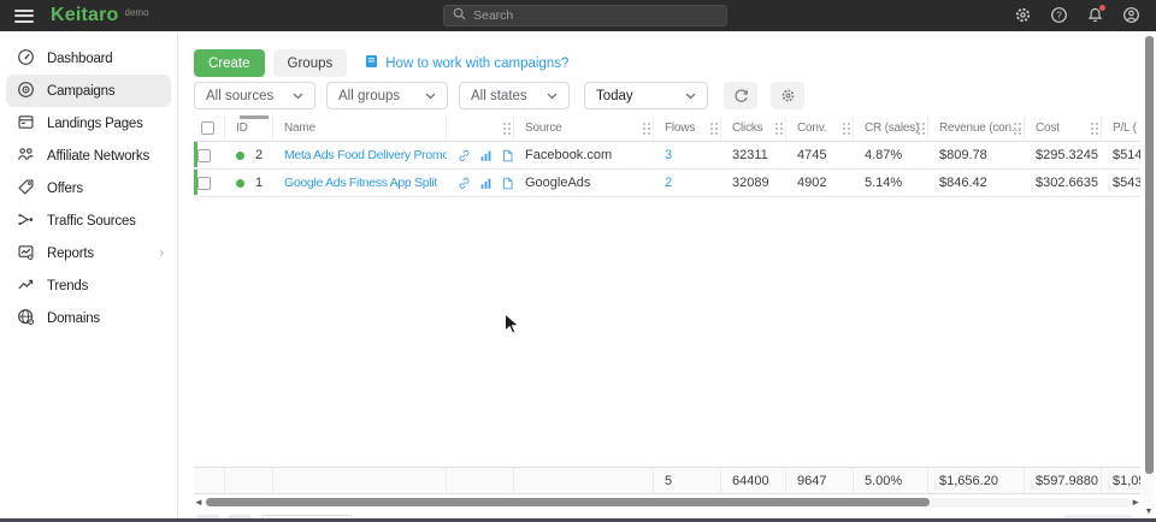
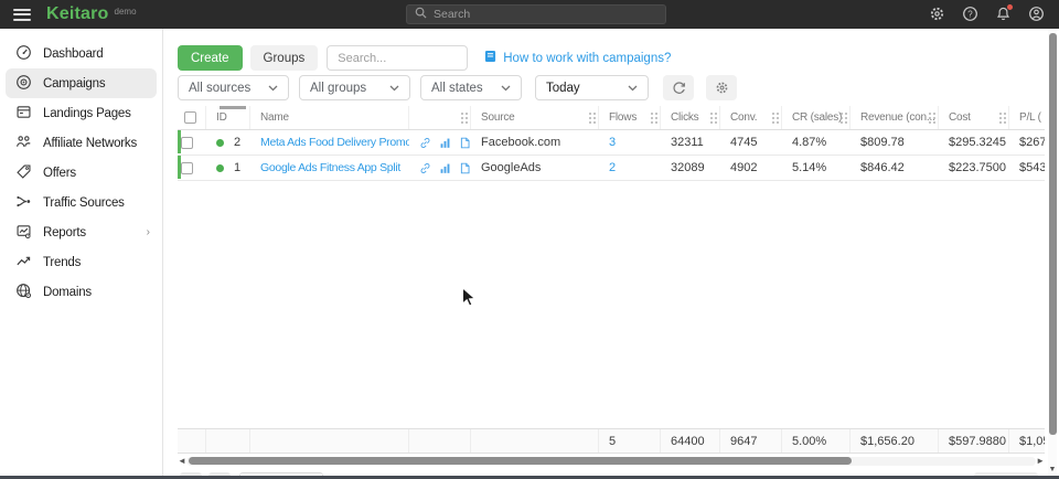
  Keitaro
  demo
  Search
  ?
  Dashboard
  Campaigns
  Landings Pages
  Affiliate Networks
  Offers
  Traffic Sources
  Reports
  ›
  Trends
  Domains
  Create
  Groups
+ Search...
  How to work with campaigns?
  All sources
  All groups
  All states
  Today
  ID
  Name
  Source
  Flows
  Clicks
  Conv.
  CR (sales)
  Revenue (con...
  Cost
  P/L (
  2
  Meta Ads Food Delivery Promo
  Facebook.com
  3
  32311
  4745
  4.87%
  $809.78
  $295.3245
- $514
+ $267
  1
  Google Ads Fitness App Split
  GoogleAds
  2
  32089
  4902
  5.14%
  $846.42
- $302.6635
+ $223.7500
  $543
  5
  64400
  9647
  5.00%
  $1,656.20
  $597.9880
  $1,0
  ◄
  ►
